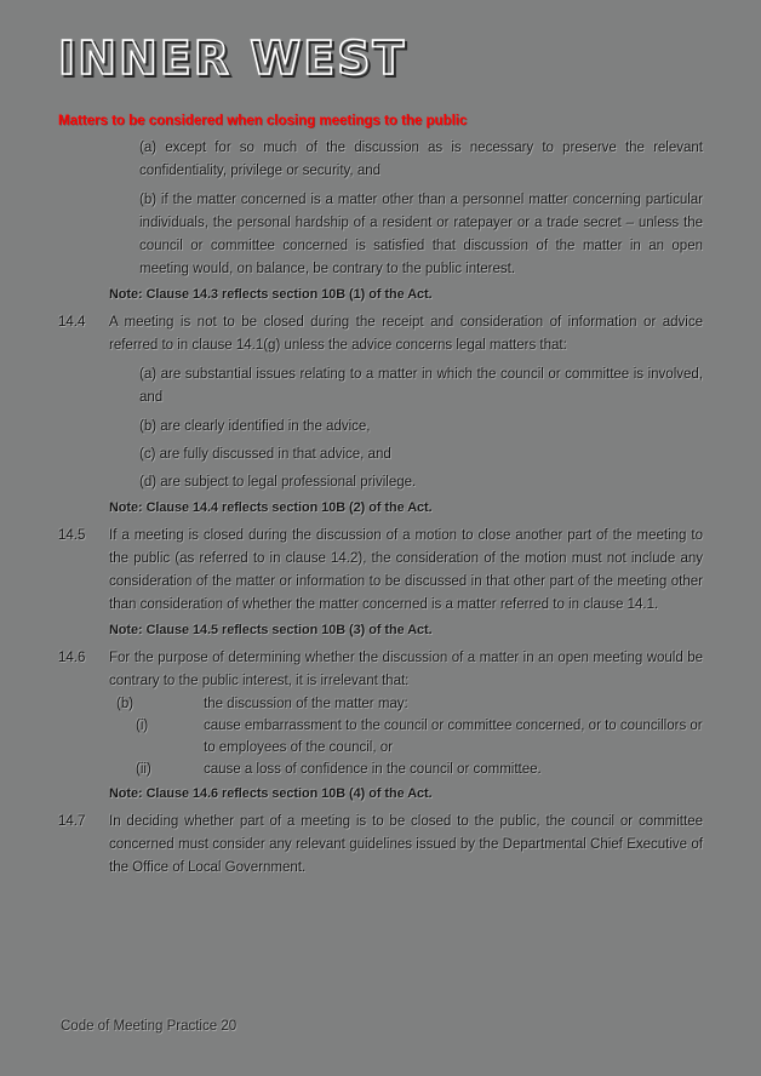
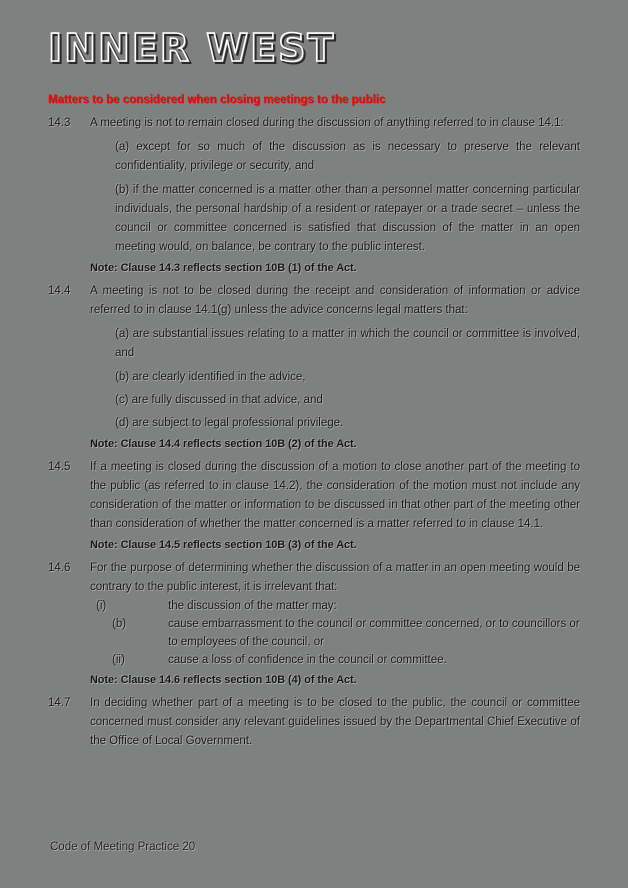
  INNER WEST
  Matters to be considered when closing meetings to the public
+ 14.3
+ A meeting is not to remain closed during the discussion of anything referred to in clause 14.1:
  (a) except for so much of the discussion as is necessary to preserve the relevant confidentiality, privilege or security, and
  (b) if the matter concerned is a matter other than a personnel matter concerning particular individuals, the personal hardship of a resident or ratepayer or a trade secret – unless the council or committee concerned is satisfied that discussion of the matter in an open meeting would, on balance, be contrary to the public interest.
  Note: Clause 14.3 reflects section 10B (1) of the Act.
  14.4
  A meeting is not to be closed during the receipt and consideration of information or advice referred to in clause 14.1(g) unless the advice concerns legal matters that:
  (a) are substantial issues relating to a matter in which the council or committee is involved, and
  (b) are clearly identified in the advice,
  (c) are fully discussed in that advice, and
  (d) are subject to legal professional privilege.
  Note: Clause 14.4 reflects section 10B (2) of the Act.
  14.5
  If a meeting is closed during the discussion of a motion to close another part of the meeting to the public (as referred to in clause 14.2), the consideration of the motion must not include any consideration of the matter or information to be discussed in that other part of the meeting other than consideration of whether the matter concerned is a matter referred to in clause 14.1.
  Note: Clause 14.5 reflects section 10B (3) of the Act.
  14.6
  For the purpose of determining whether the discussion of a matter in an open meeting would be contrary to the public interest, it is irrelevant that:
- (b)
+ (i)
  the discussion of the matter may:
- (i)
+ (b)
  cause embarrassment to the council or committee concerned, or to councillors or to employees of the council, or
  (ii)
  cause a loss of confidence in the council or committee.
  Note: Clause 14.6 reflects section 10B (4) of the Act.
  14.7
  In deciding whether part of a meeting is to be closed to the public, the council or committee concerned must consider any relevant guidelines issued by the Departmental Chief Executive of the Office of Local Government.
  Code of Meeting Practice 20
